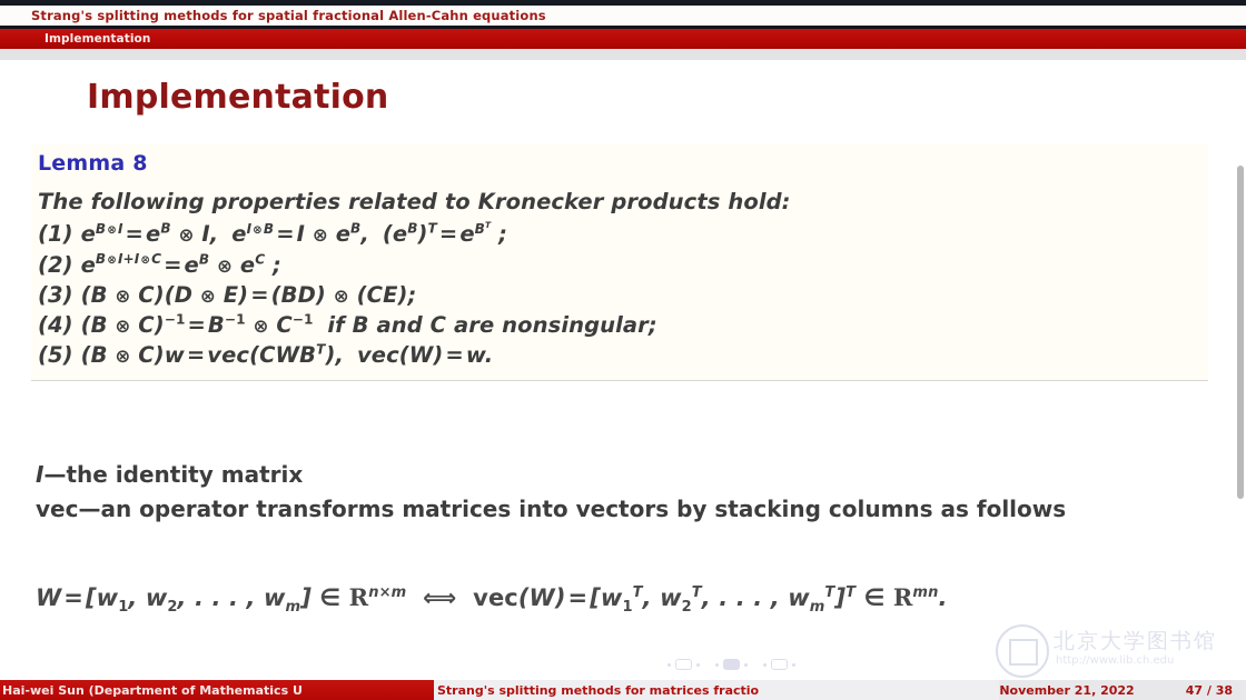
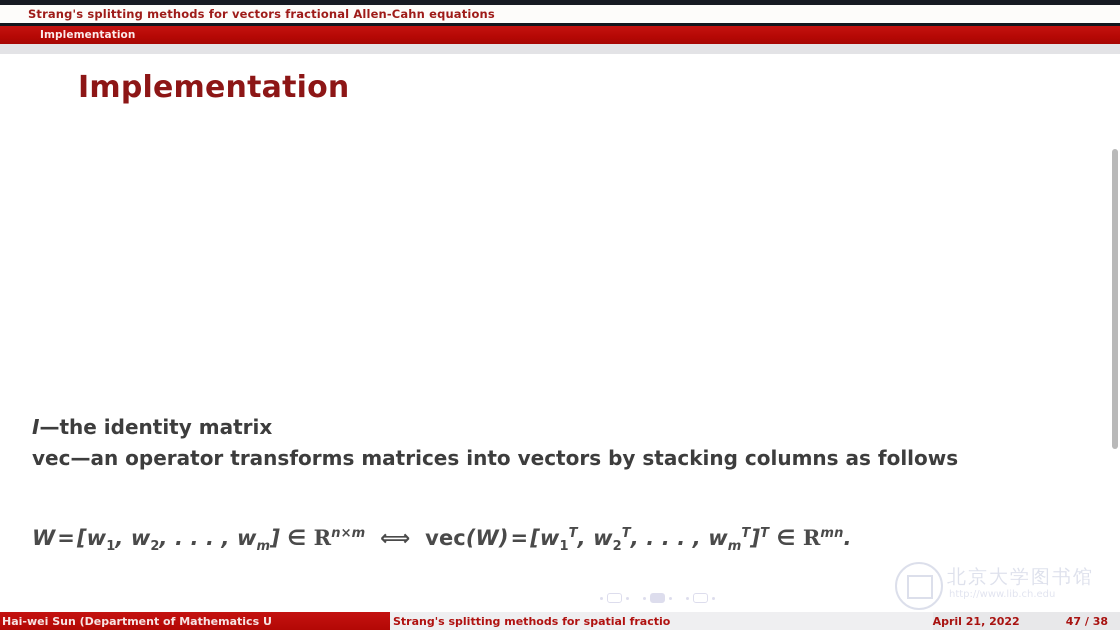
- Strang's splitting methods for spatial fractional Allen-Cahn equations
+ Strang's splitting methods for vectors fractional Allen-Cahn equations
  Implementation
  Implementation
- Lemma 8
- The following properties related to Kronecker products hold:
- (1) eB⊗I =eB ⊗ I, eI⊗B =I ⊗ eB, (eB)T =eBT ;
- (2) eB⊗I+I⊗C =eB ⊗ eC ;
- (3) (B ⊗ C)(D ⊗ E)=(BD) ⊗ (CE);
- (4) (B ⊗ C)−1 =B−1 ⊗ C−1 if B and C are nonsingular;
- (5) (B ⊗ C)w=vec(CWBT), vec(W)=w.
  I—the identity matrix
  vec—an operator transforms matrices into vectors by stacking columns as follows
  W=[w1, w2, . . . , wm] ∈ Rn×m ⟺ vec(W)=[w1T, w2T, . . . , wmT]T ∈ Rmn.
  北京大学图书馆
  http://www.lib.ch.edu
  Hai-wei Sun (Department of Mathematics U
- Strang's splitting methods for matrices fractio
+ Strang's splitting methods for spatial fractio
- November 21, 2022
+ April 21, 2022
  47 / 38
